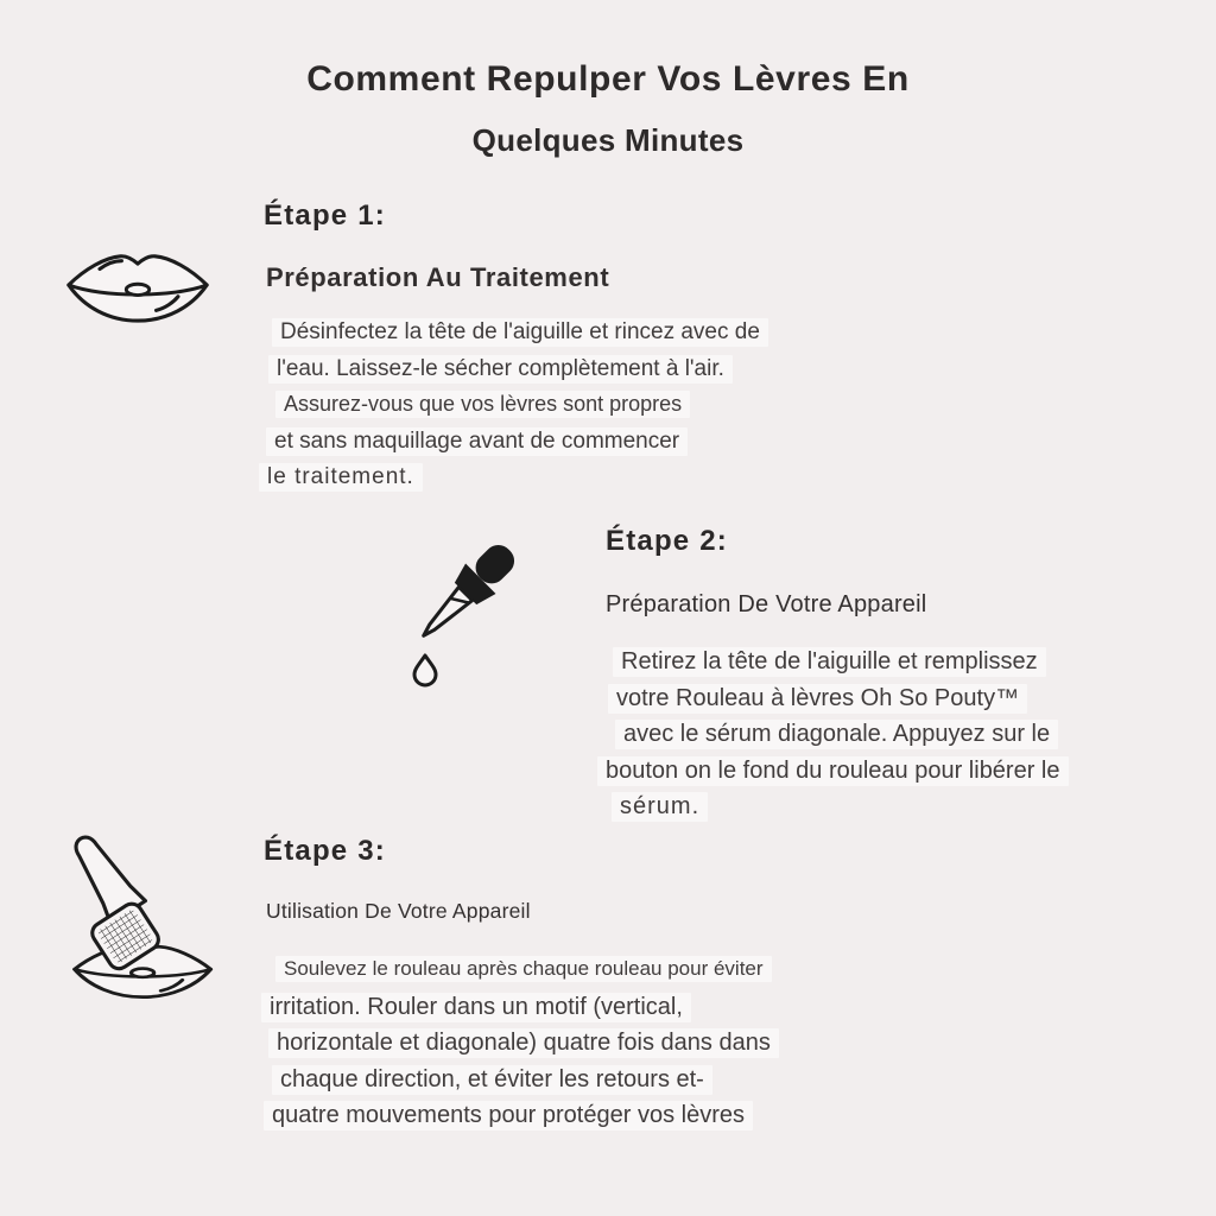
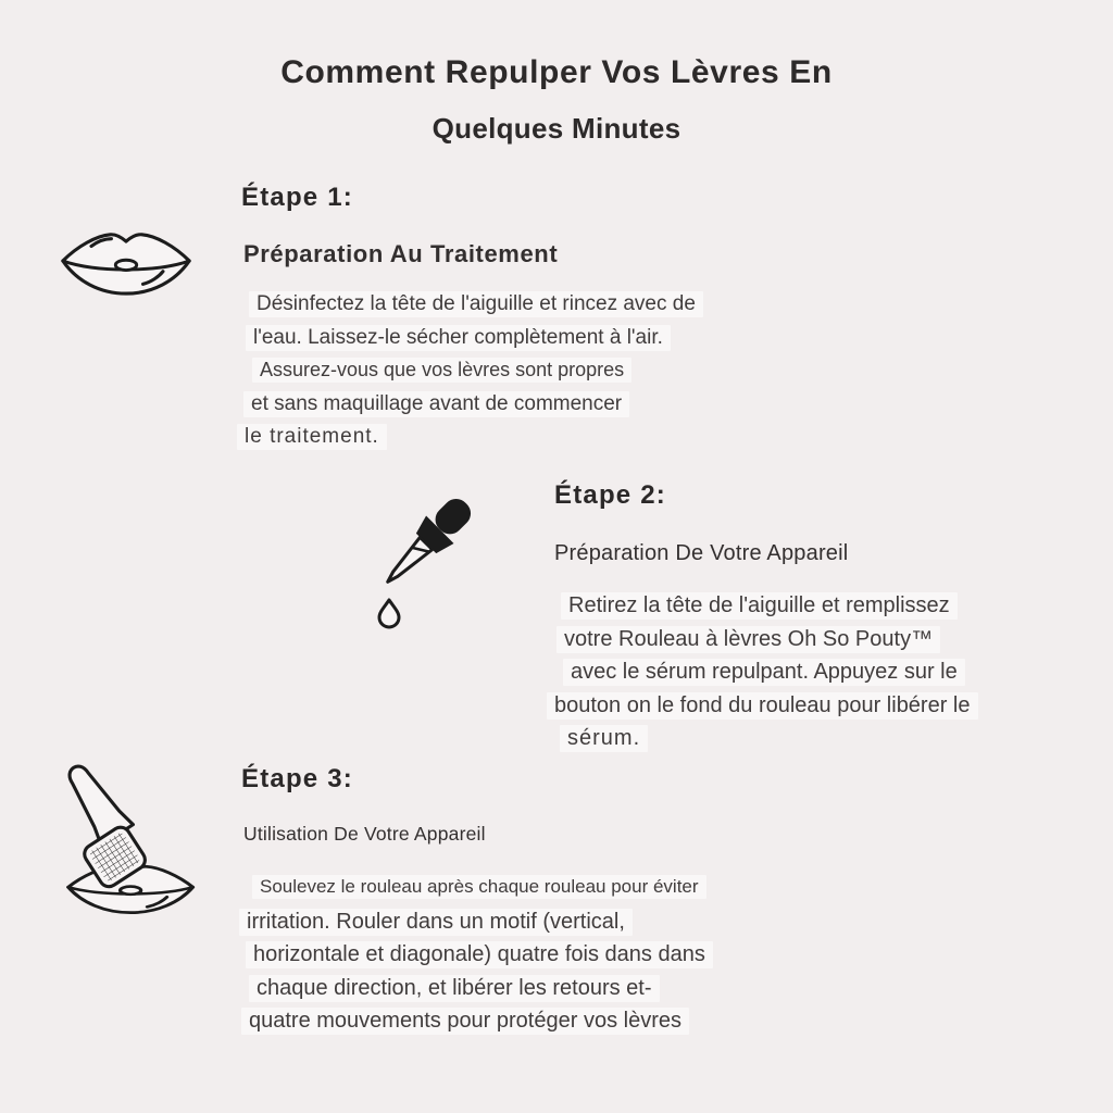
  Comment Repulper Vos Lèvres En
  Quelques Minutes
  Étape 1:
  Préparation Au Traitement
  Désinfectez la tête de l'aiguille et rincez avec de
  l'eau. Laissez-le sécher complètement à l'air.
  Assurez-vous que vos lèvres sont propres
  et sans maquillage avant de commencer
  le traitement.
  Étape 2:
  Préparation De Votre Appareil
  Retirez la tête de l'aiguille et remplissez
  votre Rouleau à lèvres Oh So Pouty™
- avec le sérum diagonale. Appuyez sur le
+ avec le sérum repulpant. Appuyez sur le
  bouton on le fond du rouleau pour libérer le
  sérum.
  Étape 3:
  Utilisation De Votre Appareil
  Soulevez le rouleau après chaque rouleau pour éviter
  irritation. Rouler dans un motif (vertical,
  horizontale et diagonale) quatre fois dans dans
- chaque direction, et éviter les retours et-
+ chaque direction, et libérer les retours et-
  quatre mouvements pour protéger vos lèvres
